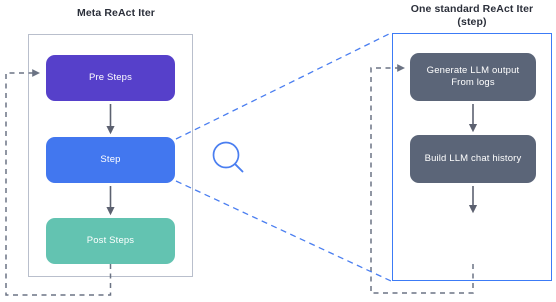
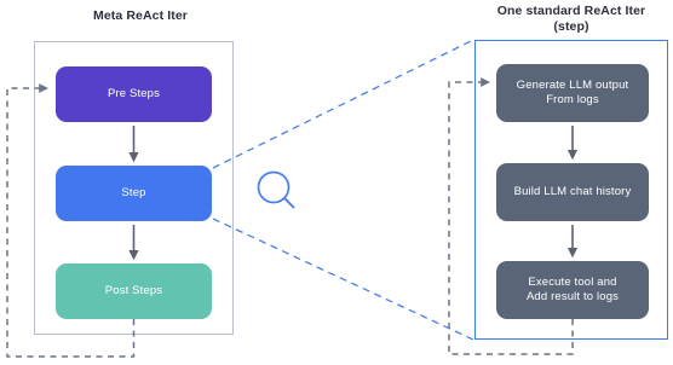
  Meta ReAct Iter
  One standard ReAct Iter
  (step)
  Pre Steps
  Step
  Post Steps
  Generate LLM output
  From logs
  Build LLM chat history
+ Execute tool and
+ Add result to logs
